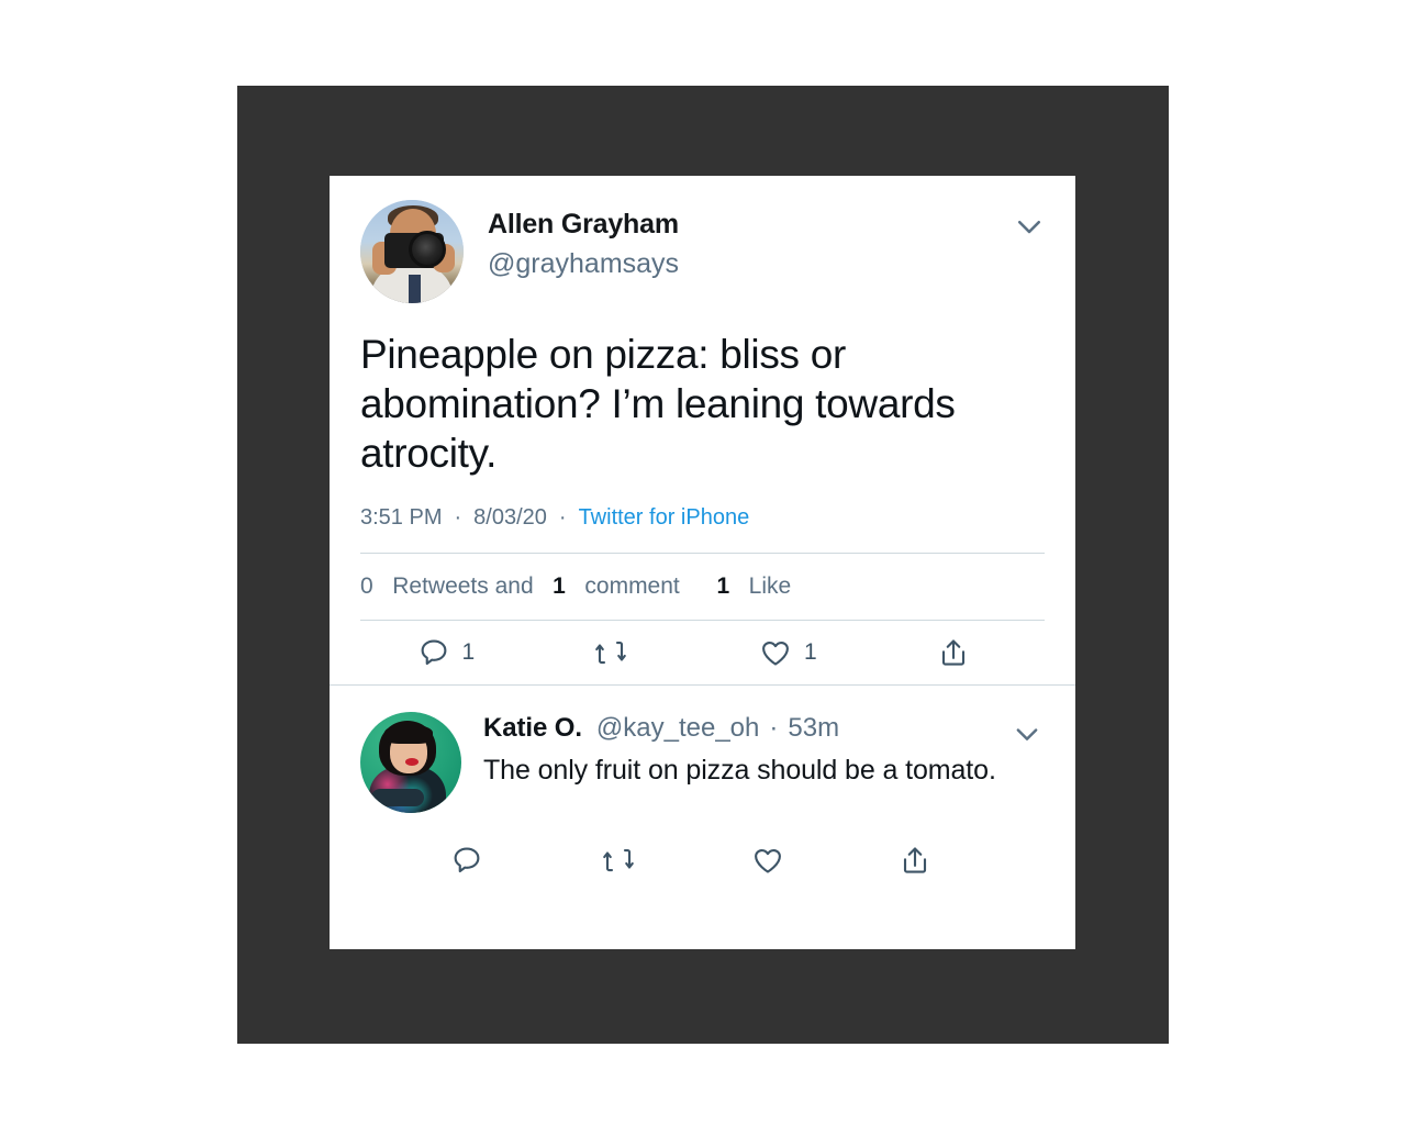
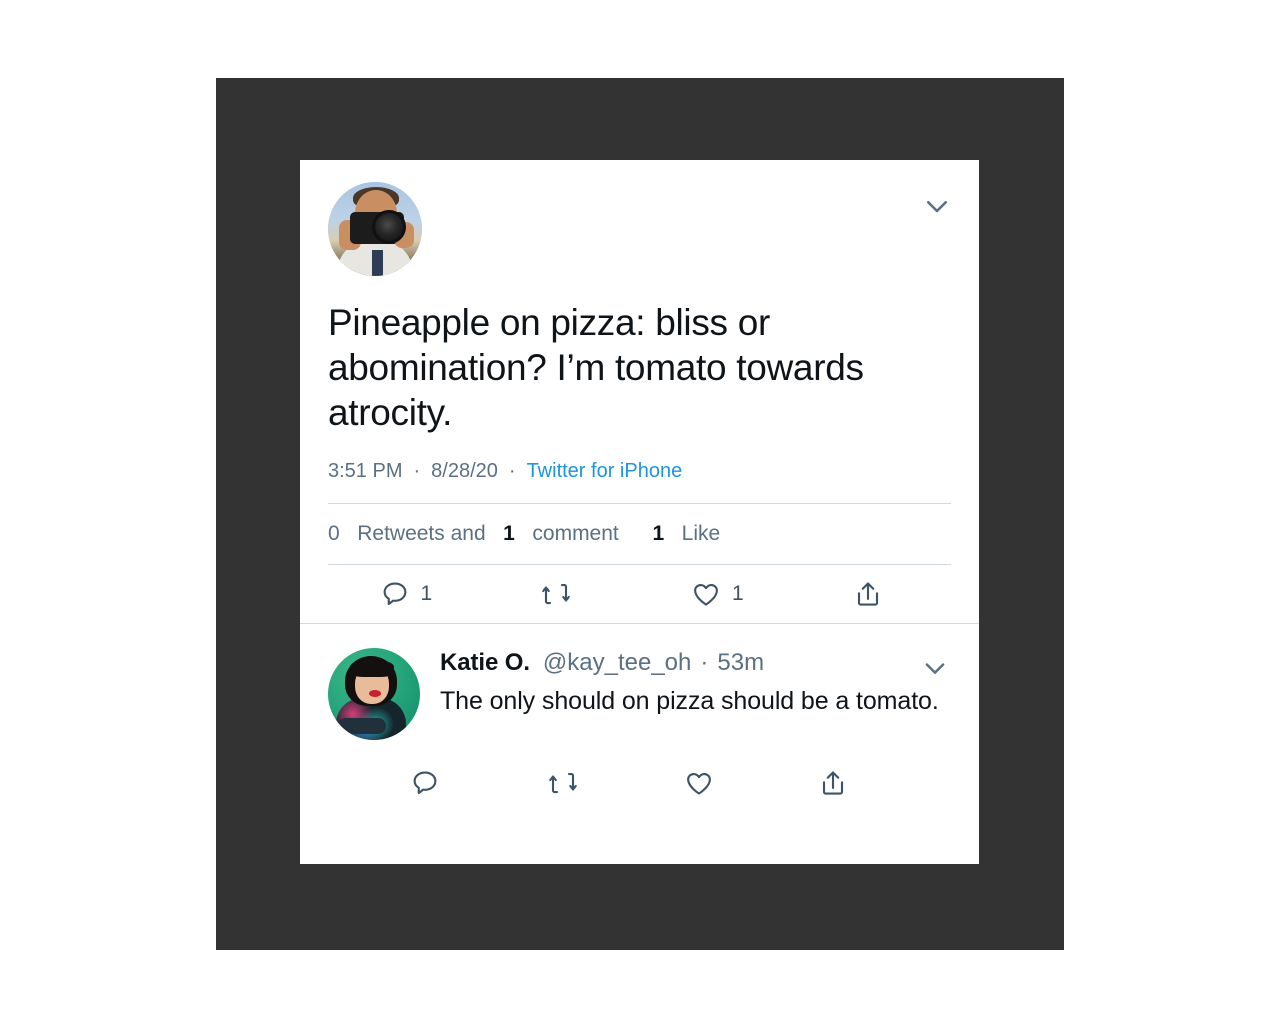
- Allen Grayham
- @grayhamsays
- Pineapple on pizza: bliss or abomination? I’m leaning towards atrocity.
+ Pineapple on pizza: bliss or abomination? I’m tomato towards atrocity.
  3:51 PM
  ·
- 8/03/20
+ 8/28/20
  ·
  Twitter for iPhone
  0 Retweets and 1 comment 1 Like
  1
  1
  Katie O.
  @kay_tee_oh
  ·
  53m
- The only fruit on pizza should be a tomato.
+ The only should on pizza should be a tomato.
